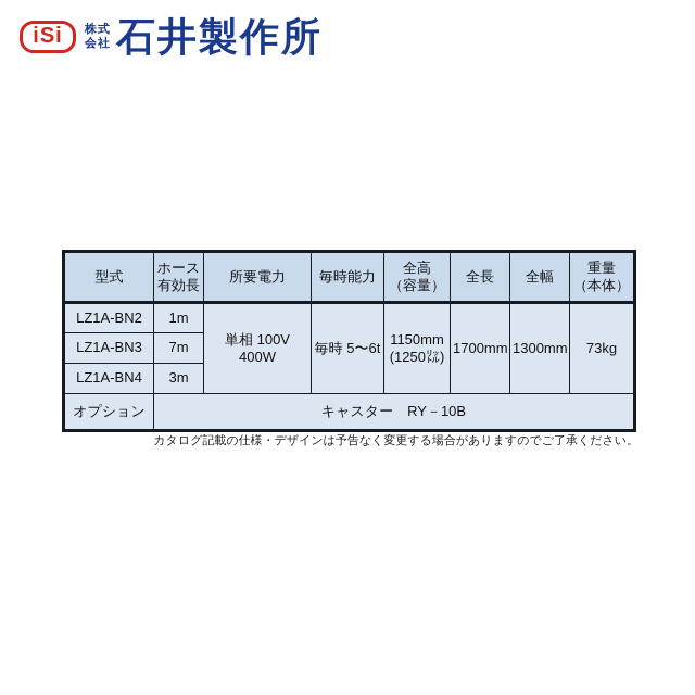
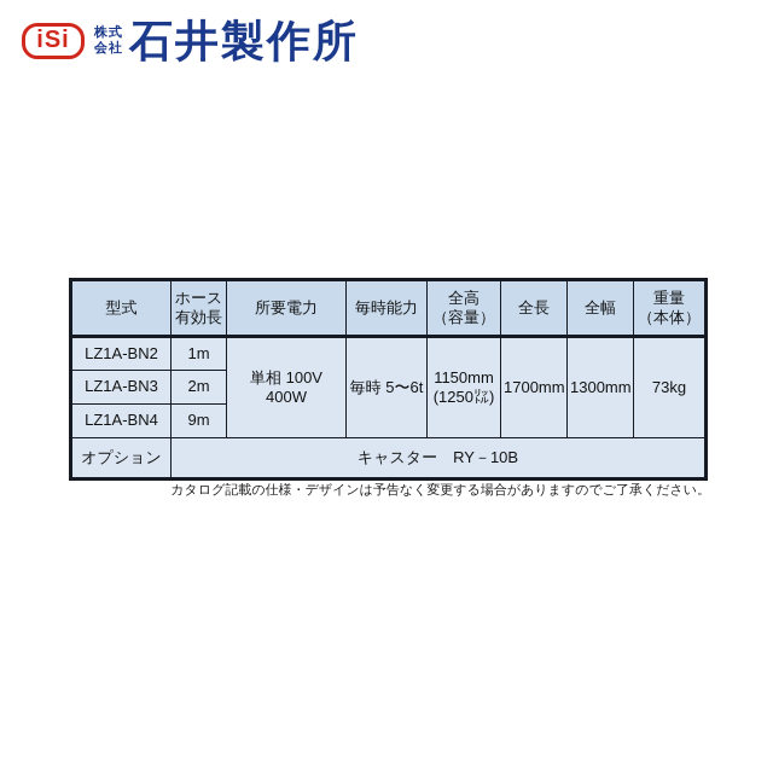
  iSi
  株式
  会社
  石井製作所
  型式	ホース 有効長	所要電力	毎時能力	全高 （容量）	全長	全幅	重量 （本体）
  LZ1A-BN2	1m	単相 100V 400W	毎時 5〜6t	1150mm (1250㍑)	1700mm	1300mm	73kg
- LZ1A-BN3	7m
+ LZ1A-BN3	2m
- LZ1A-BN4	3m
+ LZ1A-BN4	9m
  オプション	キャスター RY－10B
  カタログ記載の仕様・デザインは予告なく変更する場合がありますのでご了承ください。
